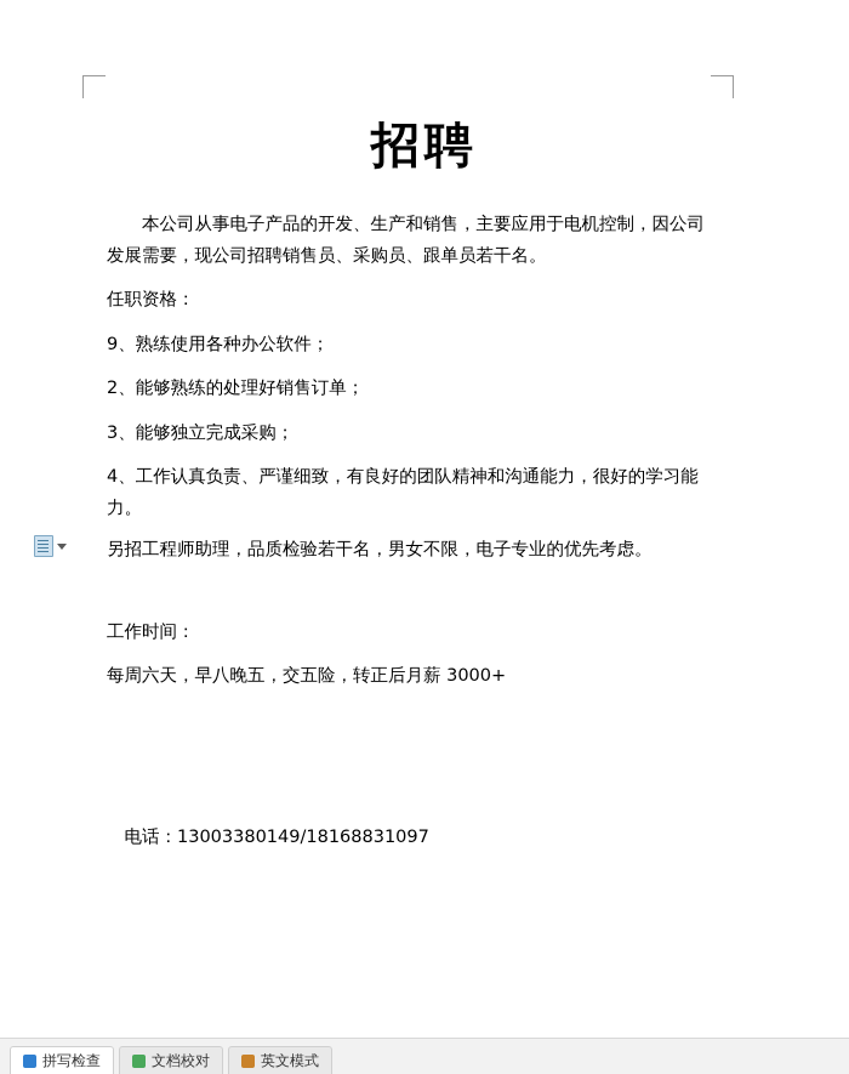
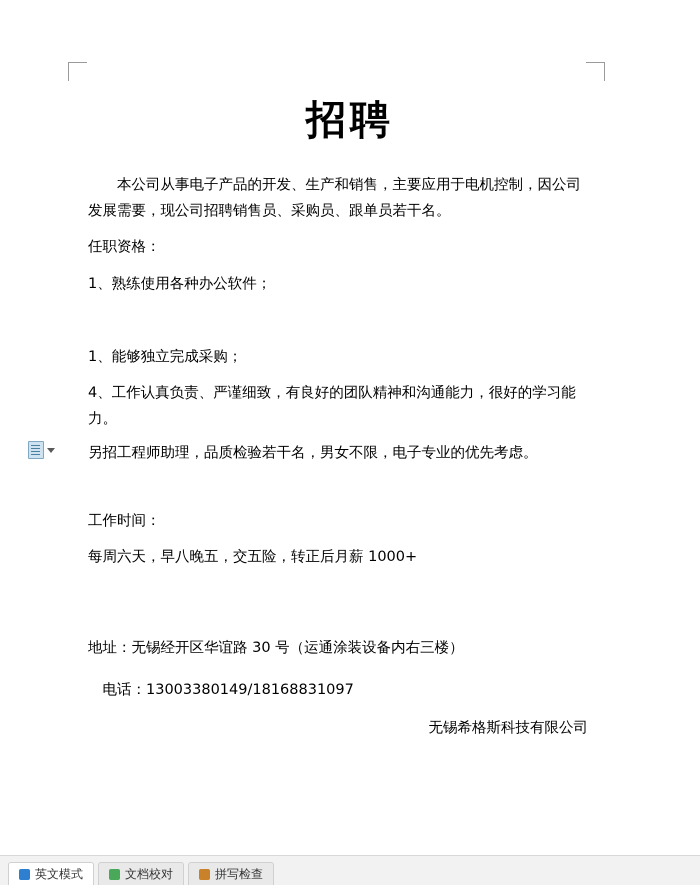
  招聘
  本公司从事电子产品的开发、生产和销售，主要应用于电机控制，因公司发展需要，现公司招聘销售员、采购员、跟单员若干名。
  任职资格：
- 9、熟练使用各种办公软件；
+ 1、熟练使用各种办公软件；
- 2、能够熟练的处理好销售订单；
- 3、能够独立完成采购；
+ 1、能够独立完成采购；
  4、工作认真负责、严谨细致，有良好的团队精神和沟通能力，很好的学习能力。
  另招工程师助理，品质检验若干名，男女不限，电子专业的优先考虑。
  工作时间：
- 每周六天，早八晚五，交五险，转正后月薪 3000+
+ 每周六天，早八晚五，交五险，转正后月薪 1000+
+ 地址：无锡经开区华谊路 30 号（运通涂装设备内右三楼）
  电话：13003380149/18168831097
+ 无锡希格斯科技有限公司
- 拼写检查
+ 英文模式
  文档校对
- 英文模式
+ 拼写检查
